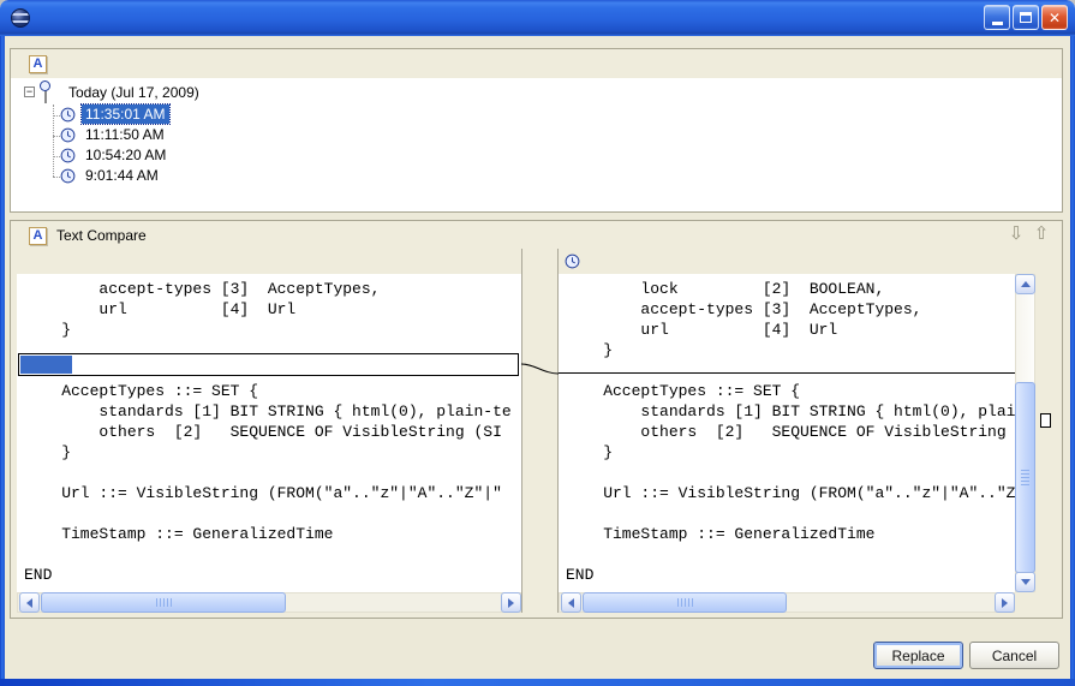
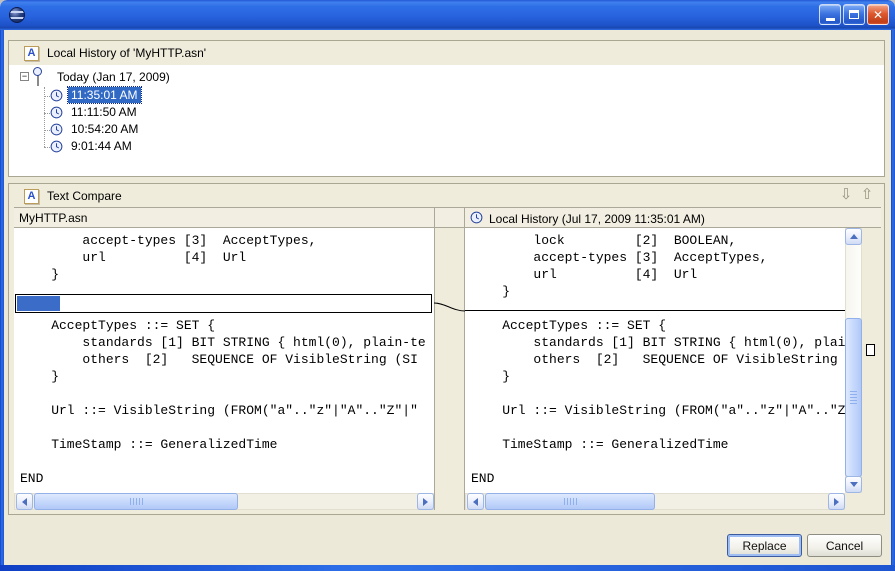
  ✕
  A
+ Local History of 'MyHTTP.asn'
  −
- Today (Jul 17, 2009)
+ Today (Jan 17, 2009)
  11:35:01 AM
  11:11:50 AM
  10:54:20 AM
  9:01:44 AM
  A
  Text Compare
  ⇩
  ⇧
+ MyHTTP.asn
+ Local History (Jul 17, 2009 11:35:01 AM)
  accept-types [3] AcceptTypes,
  url [4] Url
  }
  AcceptTypes ::= SET {
  standards [1] BIT STRING { html(0), plain-te
  others [2] SEQUENCE OF VisibleString (SI
  }
  Url ::= VisibleString (FROM("a".."z"|"A".."Z"|"
  TimeStamp ::= GeneralizedTime
  END
  lock [2] BOOLEAN,
  accept-types [3] AcceptTypes,
  url [4] Url
  }
  AcceptTypes ::= SET {
  standards [1] BIT STRING { html(0), plai
  others [2] SEQUENCE OF VisibleString
  }
  Url ::= VisibleString (FROM("a".."z"|"A".."Z
  TimeStamp ::= GeneralizedTime
  END
  Replace
  Cancel
